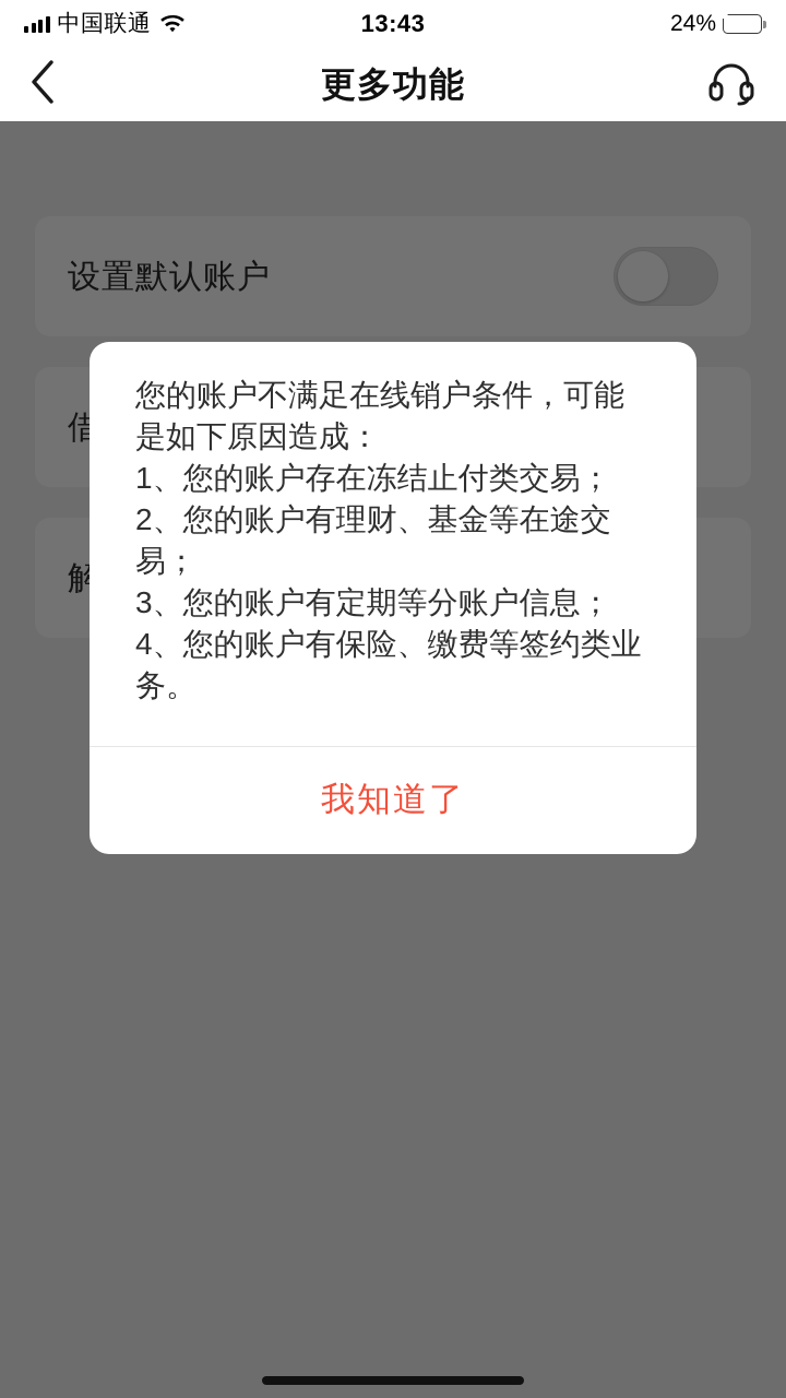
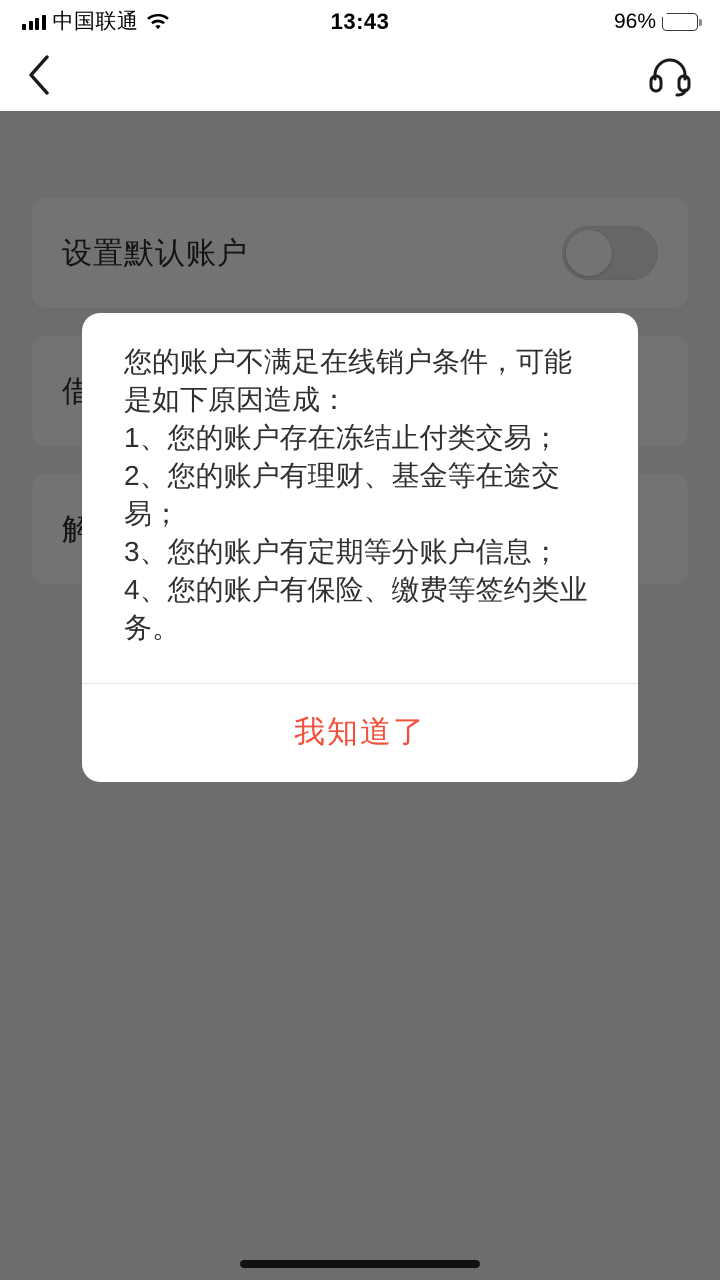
  中国联通
  13:43
- 24%
+ 96%
- 更多功能
  设置默认账户
  借
  解
  您的账户不满足在线销户条件，可能是如下原因造成：
  1、您的账户存在冻结止付类交易；
  2、您的账户有理财、基金等在途交易；
  3、您的账户有定期等分账户信息；
  4、您的账户有保险、缴费等签约类业务。
  我知道了
